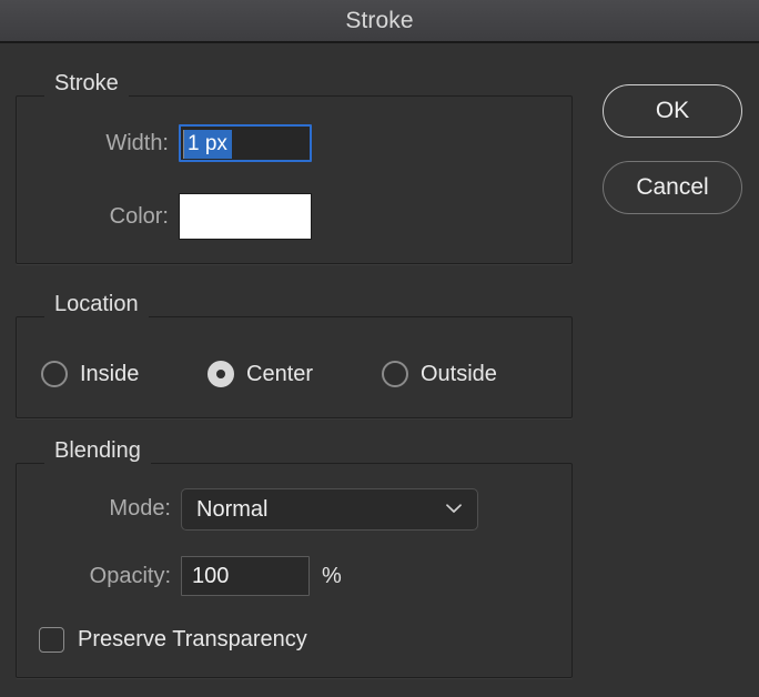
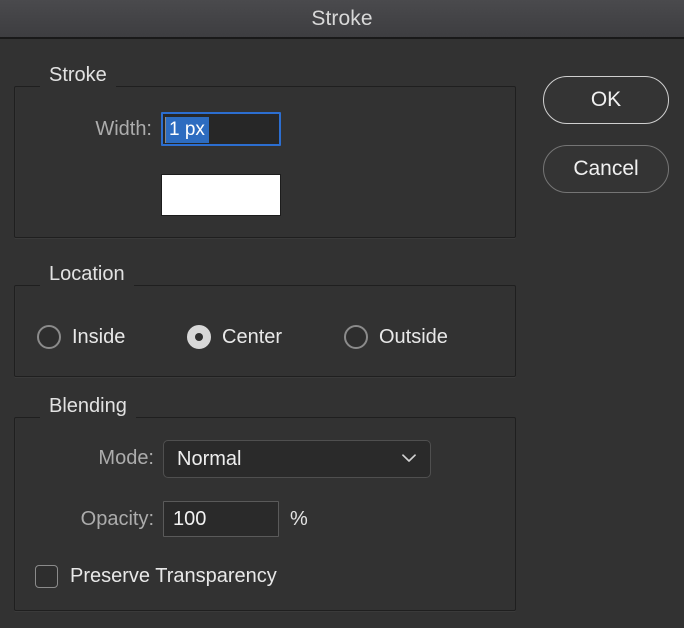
  Stroke
  Stroke
  Width:
  1 px
- Color:
  OK
  Cancel
  Location
  Inside
  Center
  Outside
  Blending
  Mode:
  Normal
  Opacity:
  100
  %
  Preserve Transparency
